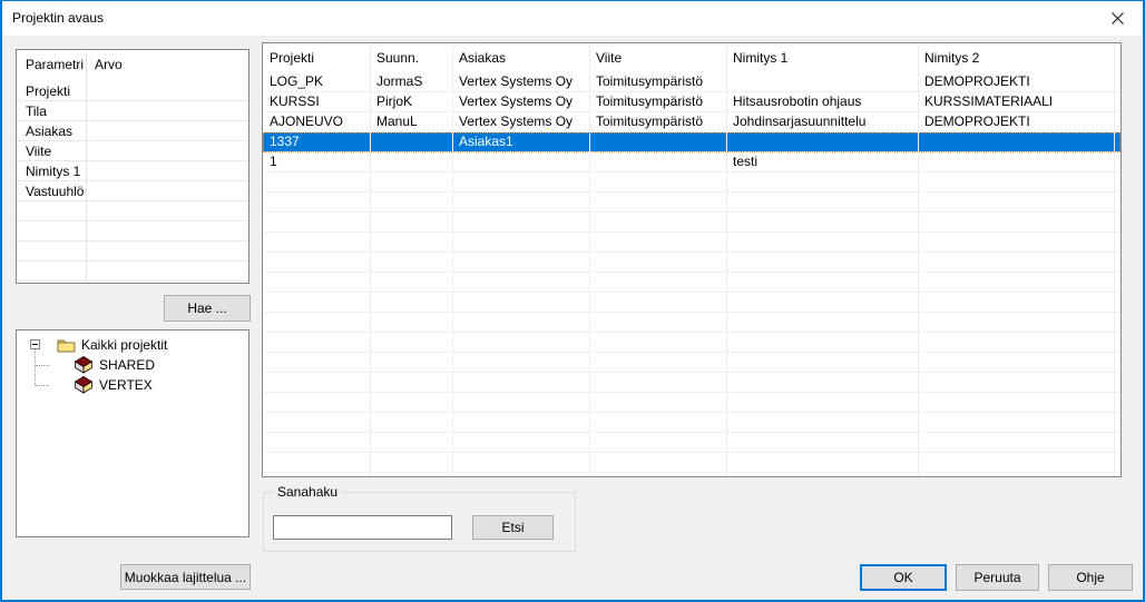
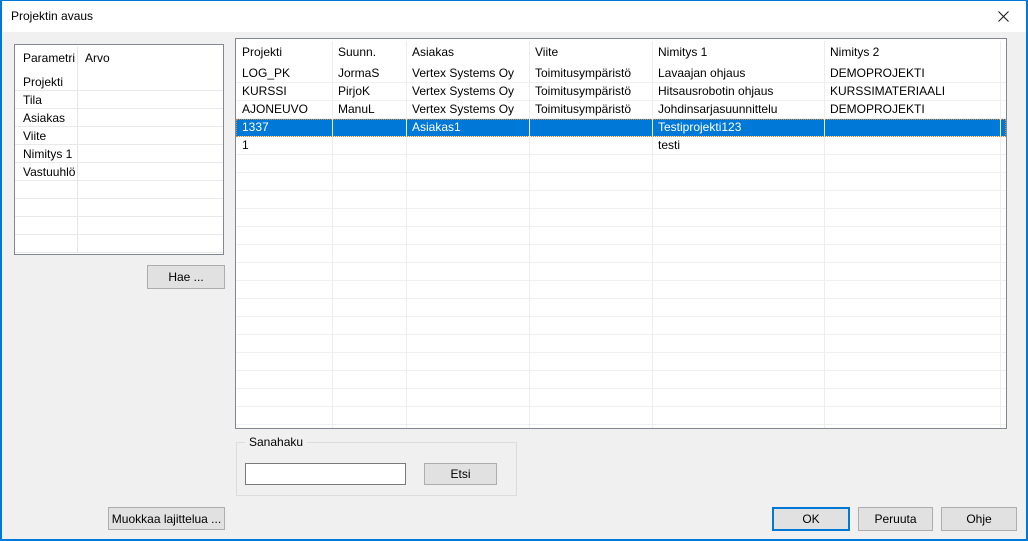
  Projektin avaus
  Parametri
  Arvo
  Projekti
  Tila
  Asiakas
  Viite
  Nimitys 1
  Vastuuhlö
  Hae ...
- Kaikki projektit
- SHARED
- VERTEX
  Muokkaa lajittelua ...
  Projekti
  Suunn.
  Asiakas
  Viite
  Nimitys 1
  Nimitys 2
  LOG_PK
  JormaS
  Vertex Systems Oy
  Toimitusympäristö
+ Lavaajan ohjaus
  DEMOPROJEKTI
  KURSSI
  PirjoK
  Vertex Systems Oy
  Toimitusympäristö
  Hitsausrobotin ohjaus
  KURSSIMATERIAALI
  AJONEUVO
  ManuL
  Vertex Systems Oy
  Toimitusympäristö
  Johdinsarjasuunnittelu
  DEMOPROJEKTI
  1337
  Asiakas1
+ Testiprojekti123
  1
  testi
  Sanahaku
  Etsi
  OK
  Peruuta
  Ohje
